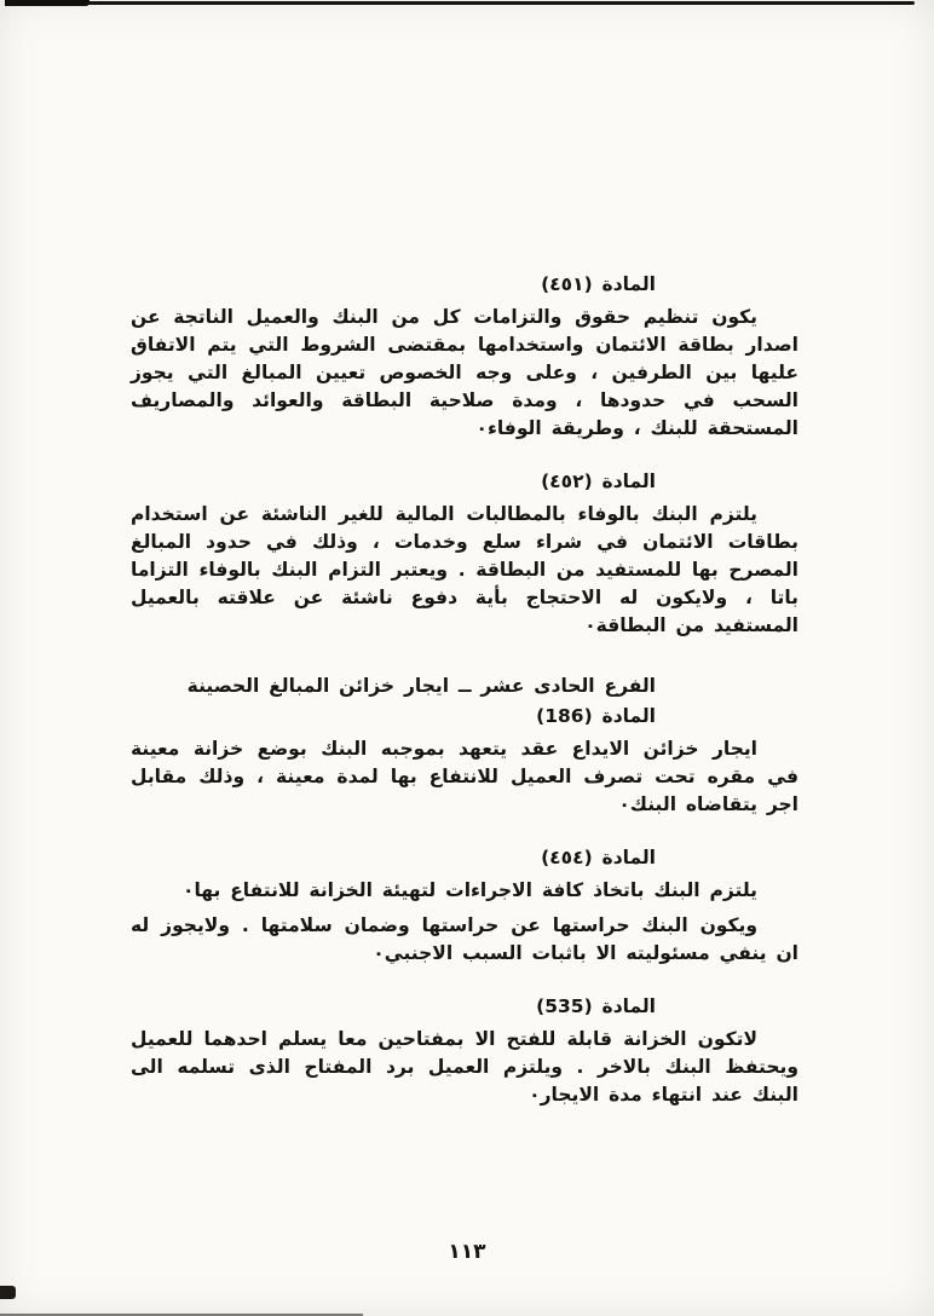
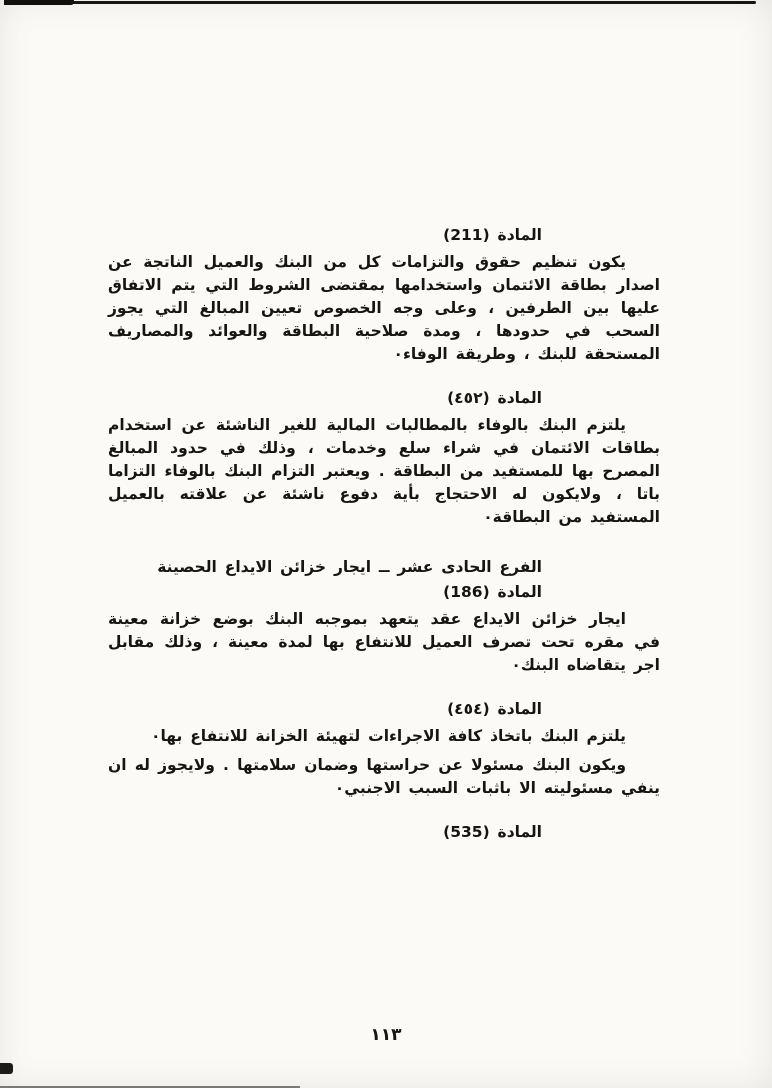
- المادة (٤٥١)
+ المادة (211)
  يكون تنظيم حقوق والتزامات كل من البنك والعميل الناتجة عن اصدار بطاقة الائتمان واستخدامها بمقتضى الشروط التي يتم الاتفاق عليها بين الطرفين ، وعلى وجه الخصوص تعيين المبالغ التي يجوز السحب في حدودها ، ومدة صلاحية البطاقة والعوائد والمصاريف المستحقة للبنك ، وطريقة الوفاء٠
  المادة (٤٥٢)
  يلتزم البنك بالوفاء بالمطالبات المالية للغير الناشئة عن استخدام بطاقات الائتمان في شراء سلع وخدمات ، وذلك في حدود المبالغ المصرح بها للمستفيد من البطاقة . ويعتبر التزام البنك بالوفاء التزاما باتا ، ولايكون له الاحتجاج بأية دفوع ناشئة عن علاقته بالعميل المستفيد من البطاقة٠
- الفرع الحادى عشر ــ ايجار خزائن المبالغ الحصينة
+ الفرع الحادى عشر ــ ايجار خزائن الايداع الحصينة
  المادة (186)
  ايجار خزائن الايداع عقد يتعهد بموجبه البنك بوضع خزانة معينة في مقره تحت تصرف العميل للانتفاع بها لمدة معينة ، وذلك مقابل اجر يتقاضاه البنك٠
  المادة (٤٥٤)
  يلتزم البنك باتخاذ كافة الاجراءات لتهيئة الخزانة للانتفاع بها٠
- ويكون البنك حراستها عن حراستها وضمان سلامتها . ولايجوز له ان ينفي مسئوليته الا باثبات السبب الاجنبي٠
+ ويكون البنك مسئولا عن حراستها وضمان سلامتها . ولايجوز له ان ينفي مسئوليته الا باثبات السبب الاجنبي٠
  المادة (535)
- لاتكون الخزانة قابلة للفتح الا بمفتاحين معا يسلم احدهما للعميل ويحتفظ البنك بالاخر . ويلتزم العميل برد المفتاح الذى تسلمه الى البنك عند انتهاء مدة الايجار٠
  ١١٣
